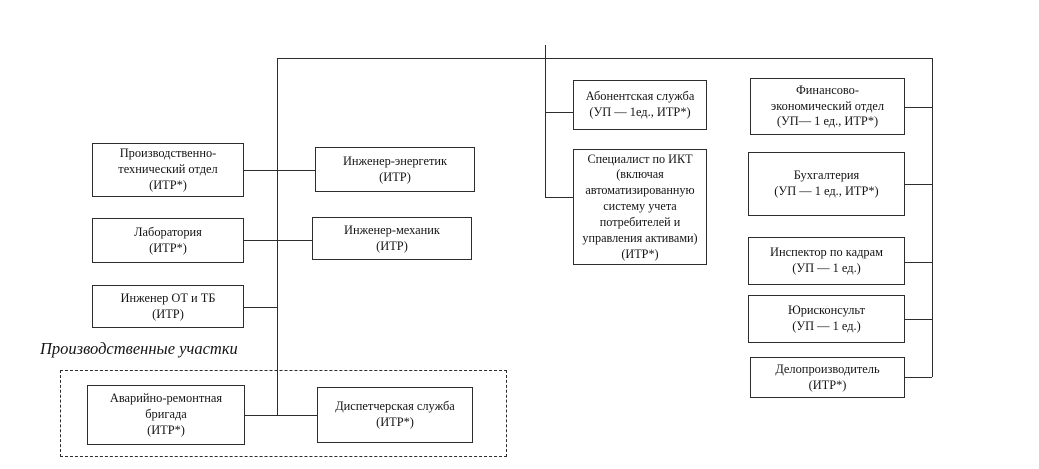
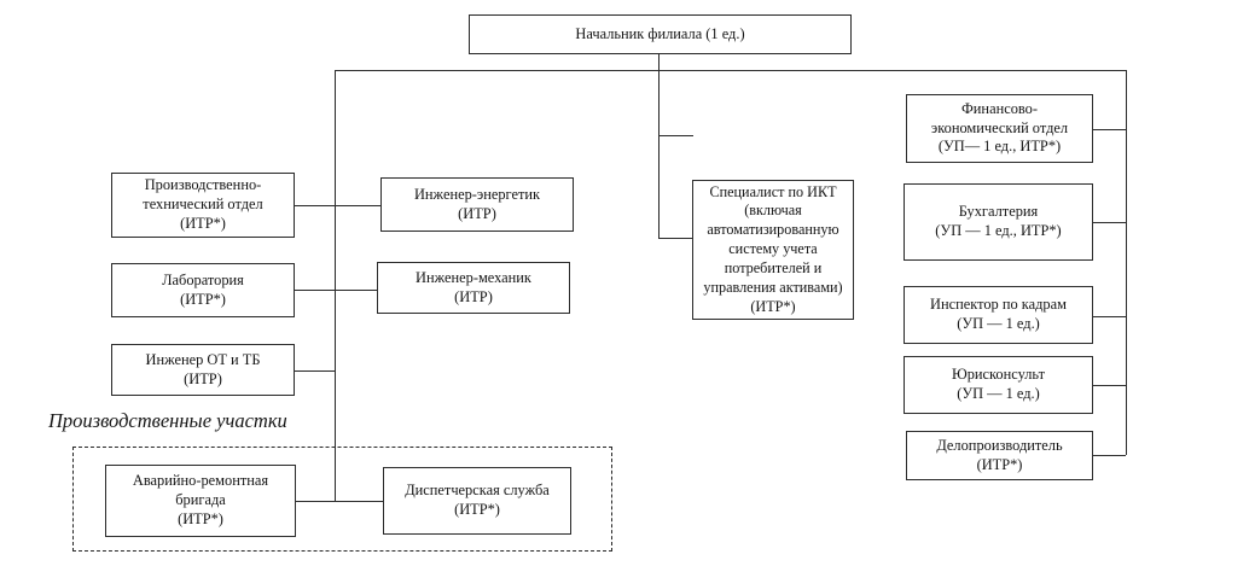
  Производственные участки
+ Начальник филиала (1 ед.)
  Производственно-
  технический отдел
  (ИТР*)
  Лаборатория
  (ИТР*)
  Инженер ОТ и ТБ
  (ИТР)
  Инженер-энергетик
  (ИТР)
  Инженер-механик
  (ИТР)
  Аварийно-ремонтная
  бригада
  (ИТР*)
  Диспетчерская служба
  (ИТР*)
- Абонентская служба
- (УП — 1ед., ИТР*)
  Специалист по ИКТ
  (включая
  автоматизированную
  систему учета
  потребителей и
  управления активами)
  (ИТР*)
  Финансово-
  экономический отдел
  (УП— 1 ед., ИТР*)
  Бухгалтерия
  (УП — 1 ед., ИТР*)
  Инспектор по кадрам
  (УП — 1 ед.)
  Юрисконсульт
  (УП — 1 ед.)
  Делопроизводитель
  (ИТР*)
